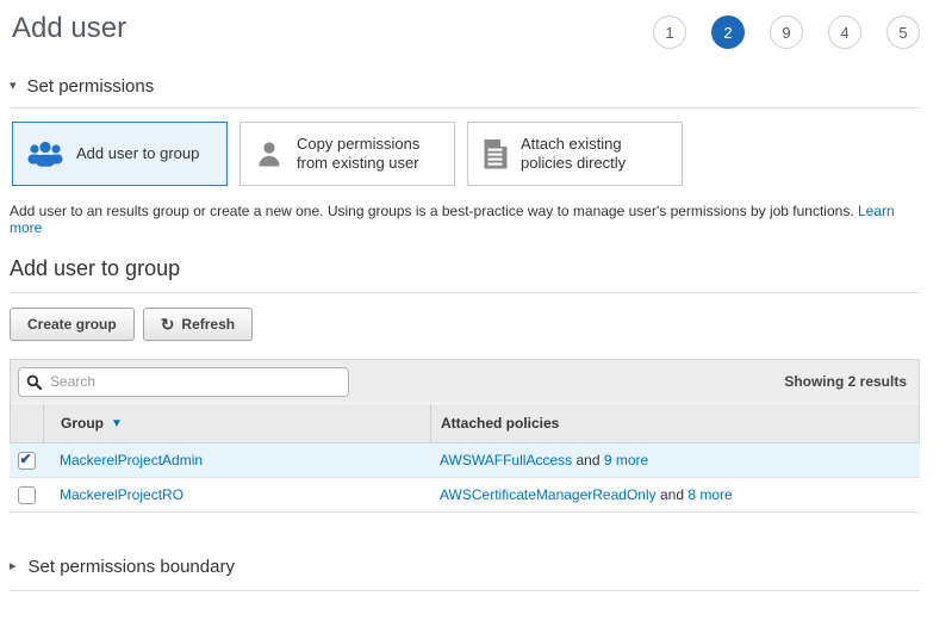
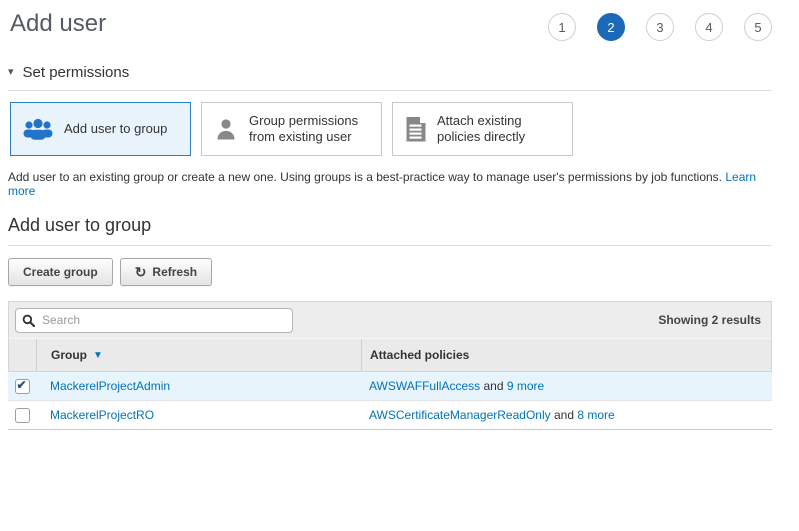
  Add user
  1
  2
- 9
+ 3
  4
  5
  ▾
  Set permissions
  Add user to group
- Copy permissions from existing user
+ Group permissions from existing user
  Attach existing policies directly
- Add user to an results group or create a new one. Using groups is a best-practice way to manage user's permissions by job functions. Learn more
+ Add user to an existing group or create a new one. Using groups is a best-practice way to manage user's permissions by job functions. Learn more
  Add user to group
  Create group
  ↻
  Refresh
  Search
  Showing 2 results
  Group
  ▼
  Attached policies
  MackerelProjectAdmin
  AWSWAFFullAccess and 9 more
  MackerelProjectRO
  AWSCertificateManagerReadOnly and 8 more
- ▸
- Set permissions boundary
